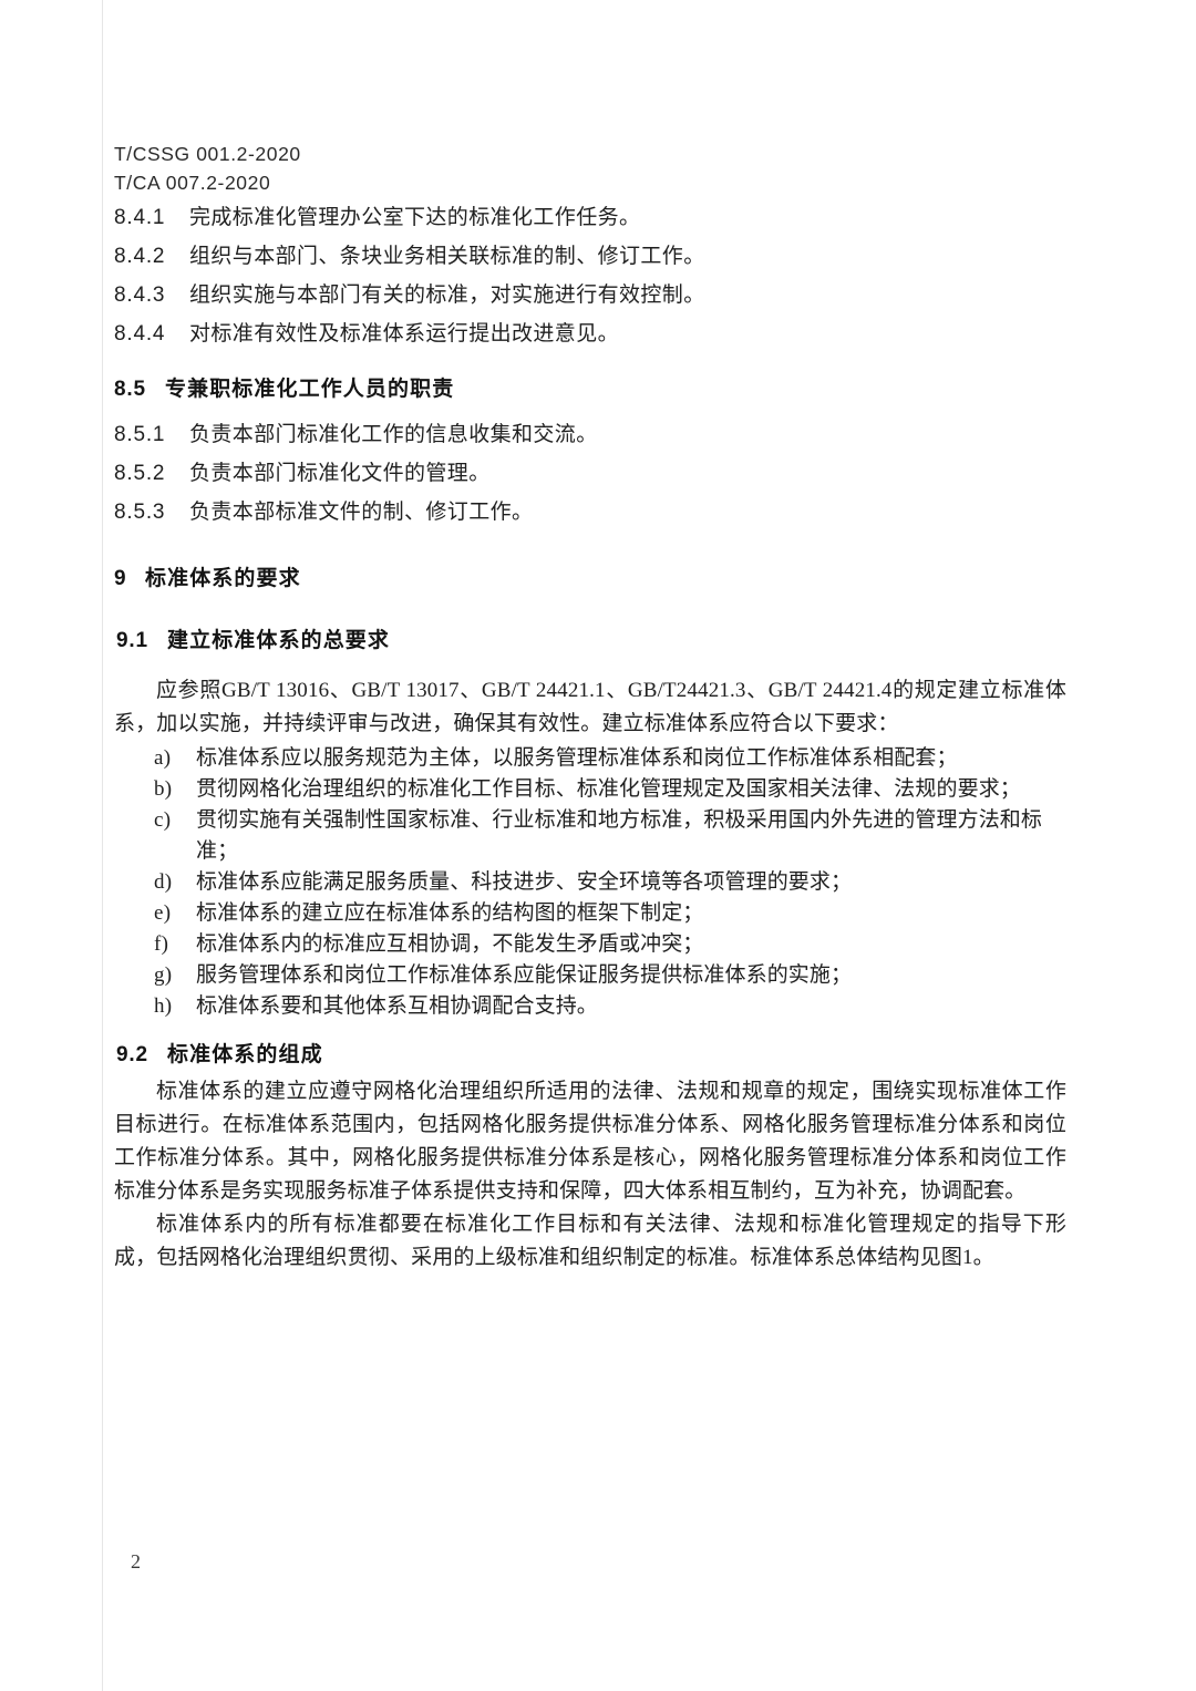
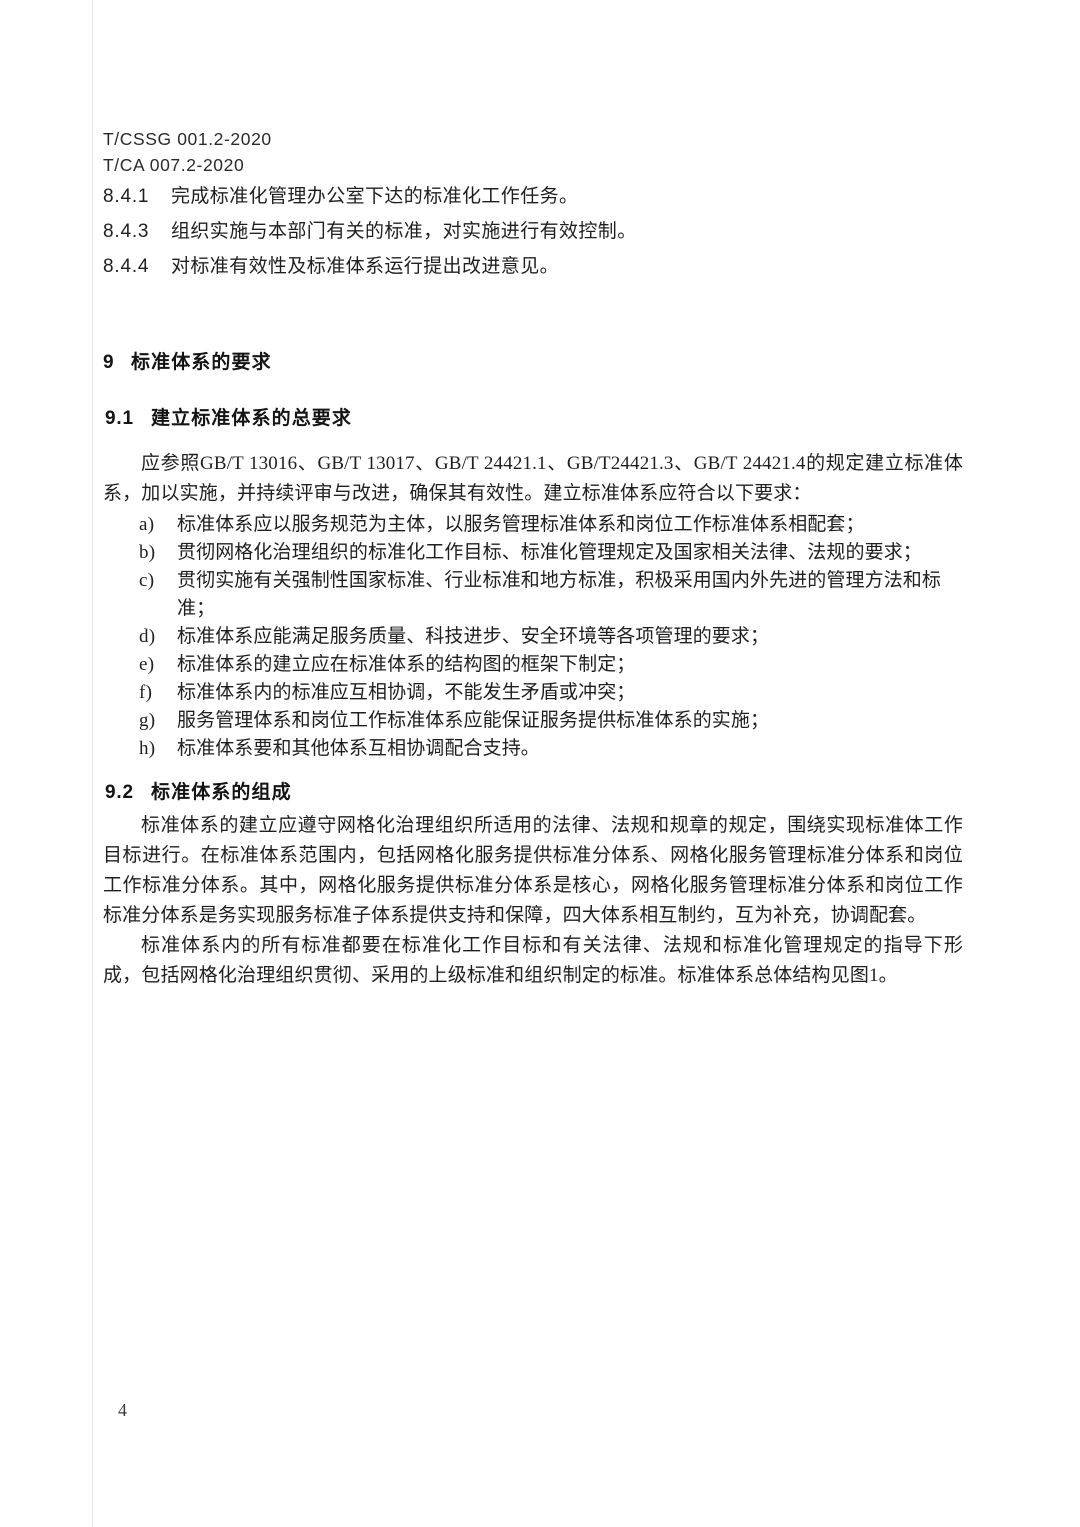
  T/CSSG 001.2-2020
  T/CA 007.2-2020
  8.4.1
  完成标准化管理办公室下达的标准化工作任务。
- 8.4.2
- 组织与本部门、条块业务相关联标准的制、修订工作。
  8.4.3
  组织实施与本部门有关的标准，对实施进行有效控制。
  8.4.4
  对标准有效性及标准体系运行提出改进意见。
- 8.5
- 专兼职标准化工作人员的职责
- 8.5.1
- 负责本部门标准化工作的信息收集和交流。
- 8.5.2
- 负责本部门标准化文件的管理。
- 8.5.3
- 负责本部标准文件的制、修订工作。
  9
  标准体系的要求
  9.1
  建立标准体系的总要求
  应参照GB/T 13016、GB/T 13017、GB/T 24421.1、GB/T24421.3、GB/T 24421.4的规定建立标准体系，加以实施，并持续评审与改进，确保其有效性。建立标准体系应符合以下要求：
  a)
  标准体系应以服务规范为主体，以服务管理标准体系和岗位工作标准体系相配套；
  b)
  贯彻网格化治理组织的标准化工作目标、标准化管理规定及国家相关法律、法规的要求；
  c)
  贯彻实施有关强制性国家标准、行业标准和地方标准，积极采用国内外先进的管理方法和标准；
  d)
  标准体系应能满足服务质量、科技进步、安全环境等各项管理的要求；
  e)
  标准体系的建立应在标准体系的结构图的框架下制定；
  f)
  标准体系内的标准应互相协调，不能发生矛盾或冲突；
  g)
  服务管理体系和岗位工作标准体系应能保证服务提供标准体系的实施；
  h)
  标准体系要和其他体系互相协调配合支持。
  9.2
  标准体系的组成
  标准体系的建立应遵守网格化治理组织所适用的法律、法规和规章的规定，围绕实现标准体工作目标进行。在标准体系范围内，包括网格化服务提供标准分体系、网格化服务管理标准分体系和岗位工作标准分体系。其中，网格化服务提供标准分体系是核心，网格化服务管理标准分体系和岗位工作标准分体系是务实现服务标准子体系提供支持和保障，四大体系相互制约，互为补充，协调配套。
  标准体系内的所有标准都要在标准化工作目标和有关法律、法规和标准化管理规定的指导下形成，包括网格化治理组织贯彻、采用的上级标准和组织制定的标准。标准体系总体结构见图1。
- 2
+ 4
